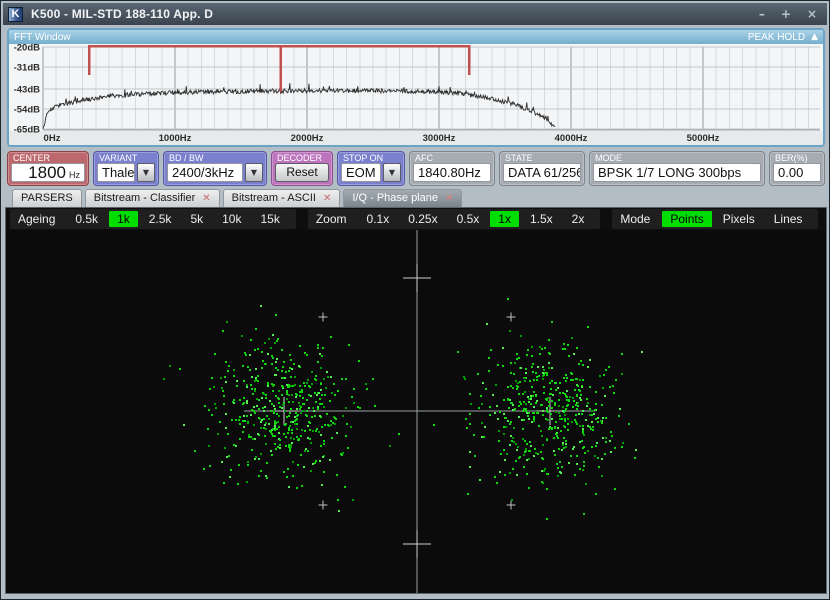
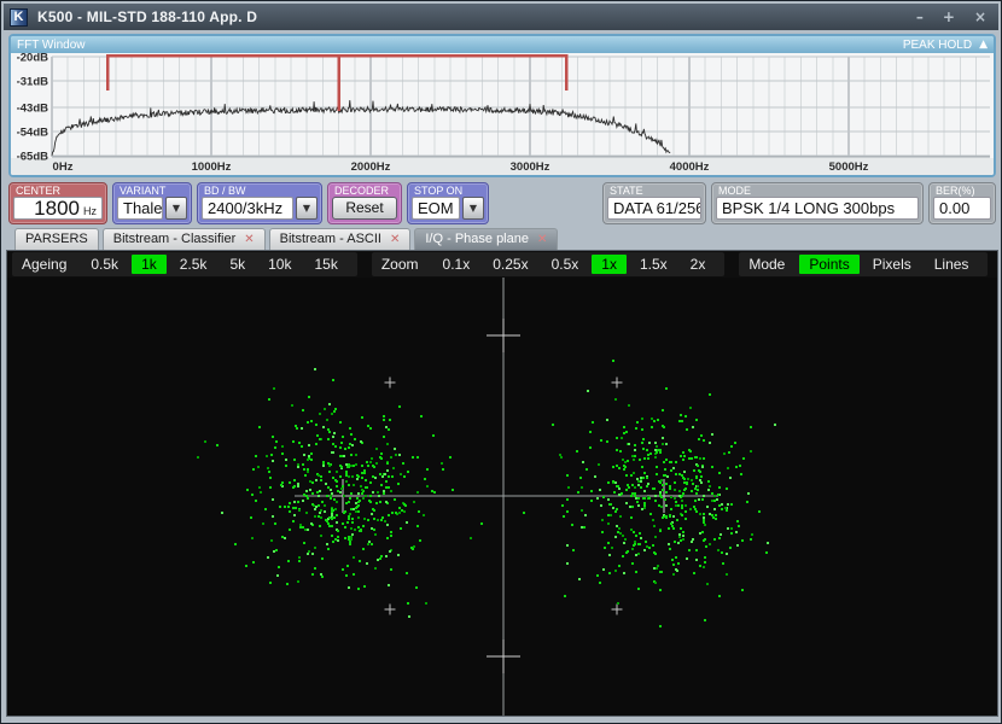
  K
  K500 - MIL-STD 188-110 App. D
  –
  +
  ×
  FFT Window
  PEAK HOLD
  ▲
  -20dB
  -31dB
  -43dB
  -54dB
  -65dB
  0Hz
  1000Hz
  2000Hz
  3000Hz
  4000Hz
  5000Hz
  CENTER
  1800
  Hz
  VARIANT
  Thale
  ▼
  BD / BW
  2400/3kHz
  ▼
  DECODER
  Reset
  STOP ON
  EOM
  ▼
- AFC
- 1840.80Hz
  STATE
  DATA 61/256
  MODE
- BPSK 1/7 LONG 300bps
+ BPSK 1/4 LONG 300bps
  BER(%)
  0.00
  PARSERS
  Bitstream - Classifier
  ✕
  Bitstream - ASCII
  ✕
  I/Q - Phase plane
  ✕
  Ageing
  0.5k
  1k
  2.5k
  5k
  10k
  15k
  Zoom
  0.1x
  0.25x
  0.5x
  1x
  1.5x
  2x
  Mode
  Points
  Pixels
  Lines
